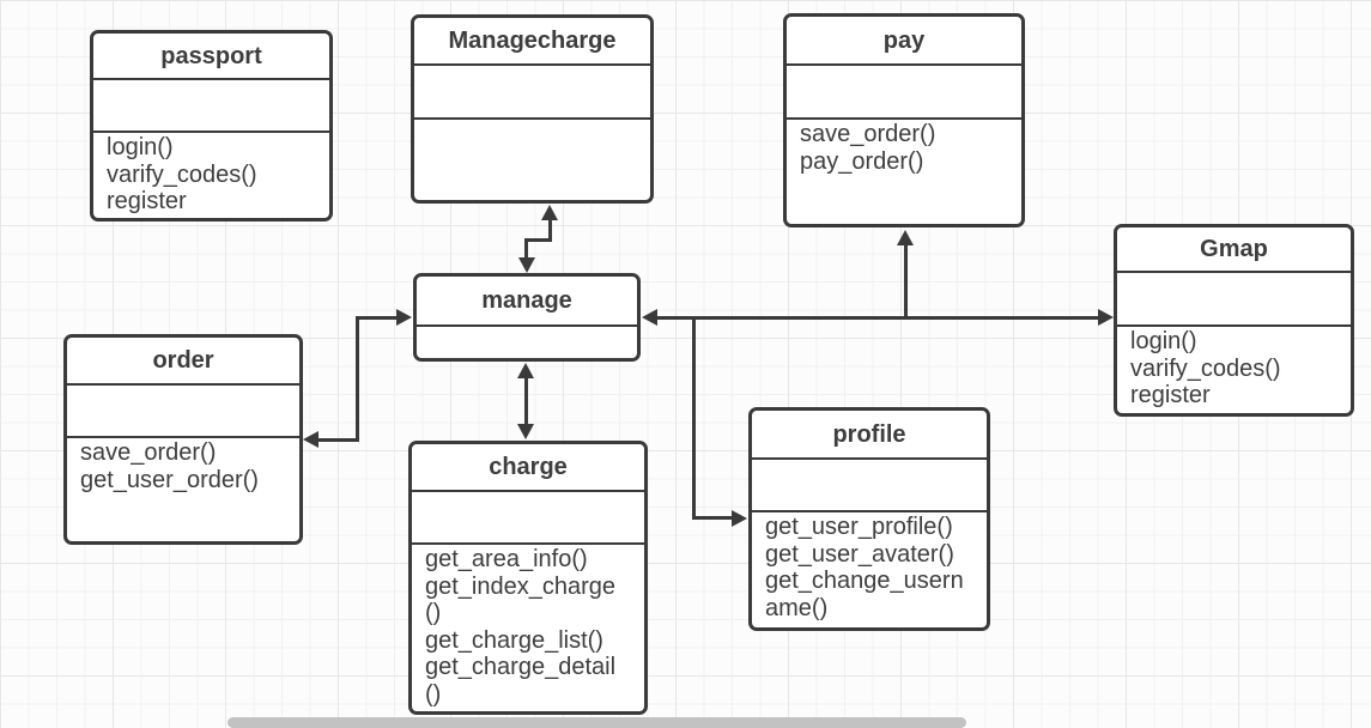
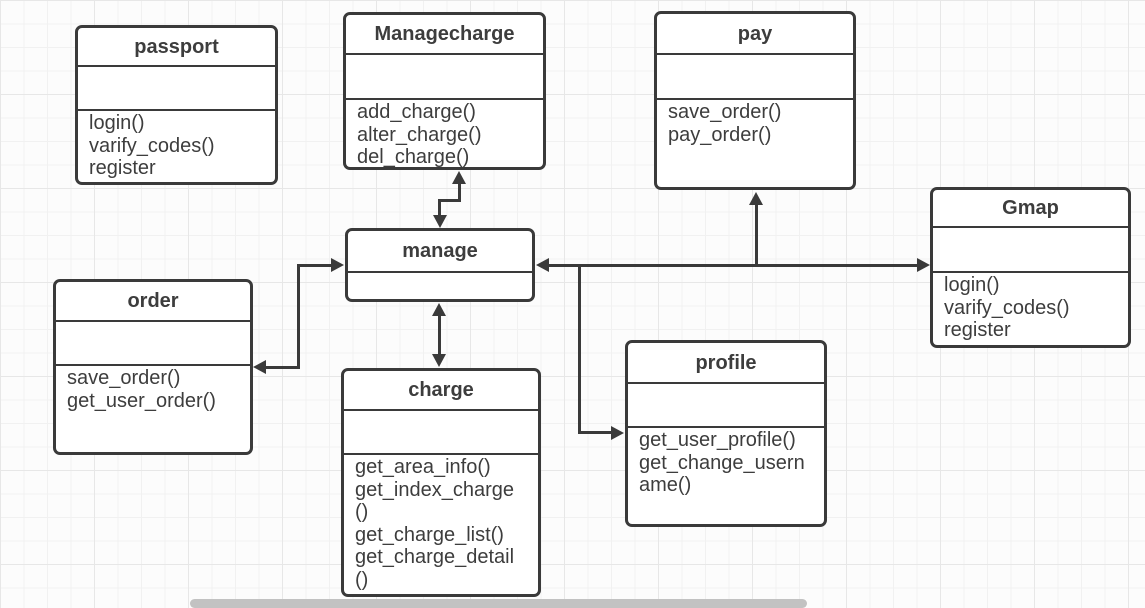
  passport
  login()
  varify_codes()
  register
  Managecharge
+ add_charge()
+ alter_charge()
+ del_charge()
  pay
  save_order()
  pay_order()
  Gmap
  login()
  varify_codes()
  register
  order
  save_order()
  get_user_order()
  manage
  charge
  get_area_info()
  get_index_charge()
  get_charge_list()
  get_charge_detail()
  profile
  get_user_profile()
- get_user_avater()
  get_change_username()
